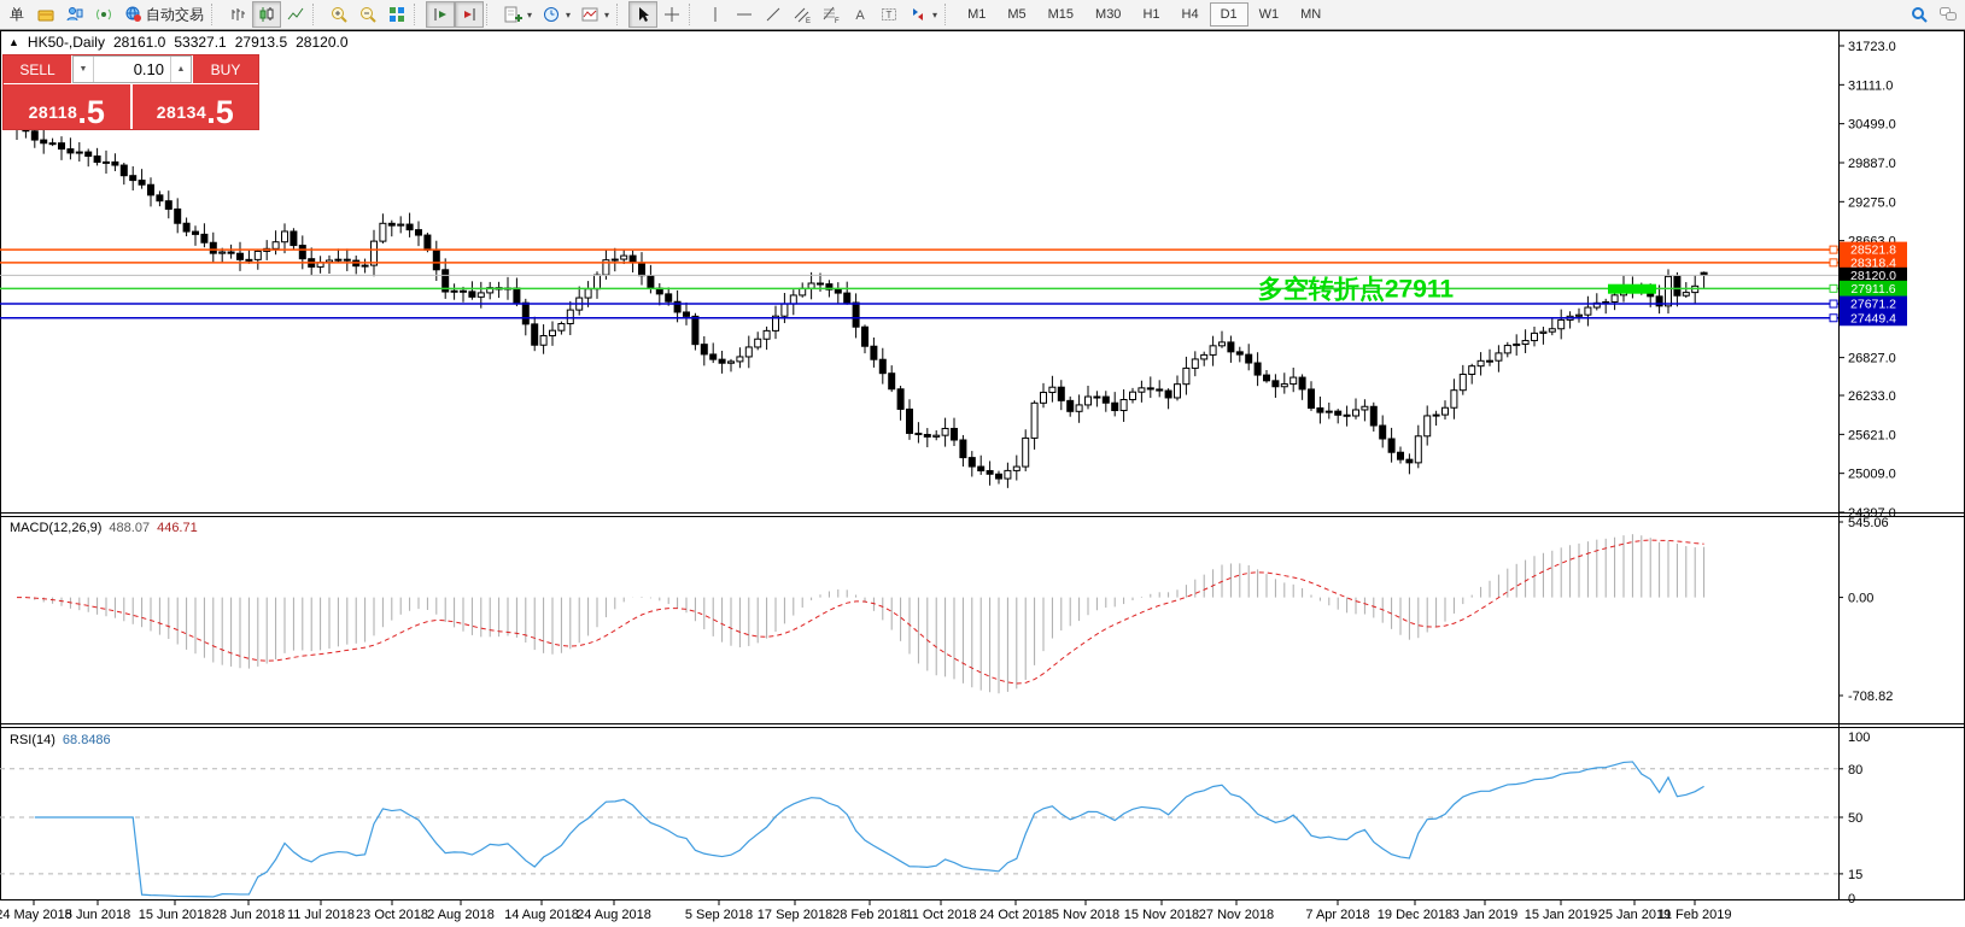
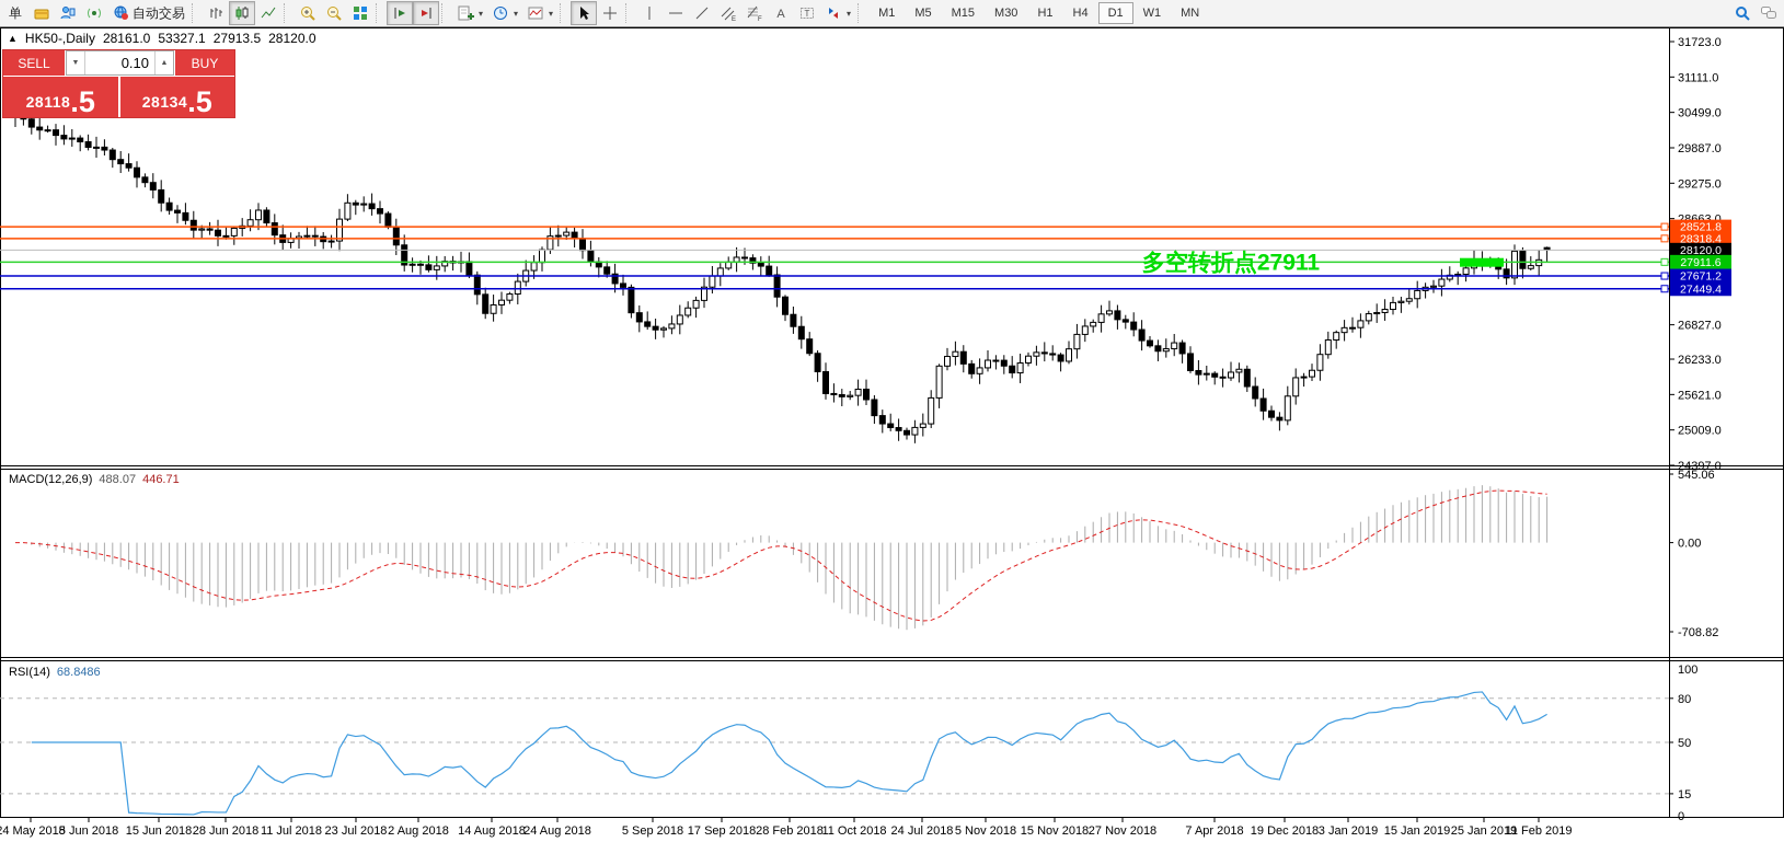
  单
  自动交易
  ▾
  ▾
  ▾
  A
  T
  ▾
  M1
  M5
  M15
  M30
  H1
  H4
  D1
  W1
  MN
  多空转折点27911
  31723.0
  31111.0
  30499.0
  29887.0
  29275.0
  26827.0
  26233.0
  25621.0
  25009.0
  24397.0
  28521.8
  28318.4
  28120.0
  27911.6
  27671.2
  27449.4
  545.06
  0.00
  -708.82
  80
  50
  15
  100
  0
  4 May 2018
  5 Jun 2018
  15 Jun 2018
  28 Jun 2018
  11 Jul 2018
- 23 Oct 2018
+ 23 Jul 2018
  2 Aug 2018
  14 Aug 2018
  24 Aug 2018
  5 Sep 2018
  17 Sep 2018
  28 Feb 2018
  11 Oct 2018
- 24 Oct 2018
+ 24 Jul 2018
  5 Nov 2018
  15 Nov 2018
  27 Nov 2018
  7 Apr 2018
  19 Dec 2018
  3 Jan 2019
  15 Jan 2019
  25 Jan 2019
  11 Feb 2019
  ▲
  HK50-,Daily
  28161.0
  53327.1
  27913.5
  28120.0
  SELL
  0.10
  BUY
  28118
  .5
  28134
  .5
  MACD(12,26,9)
  488.07
  446.71
  RSI(14)
  68.8486
